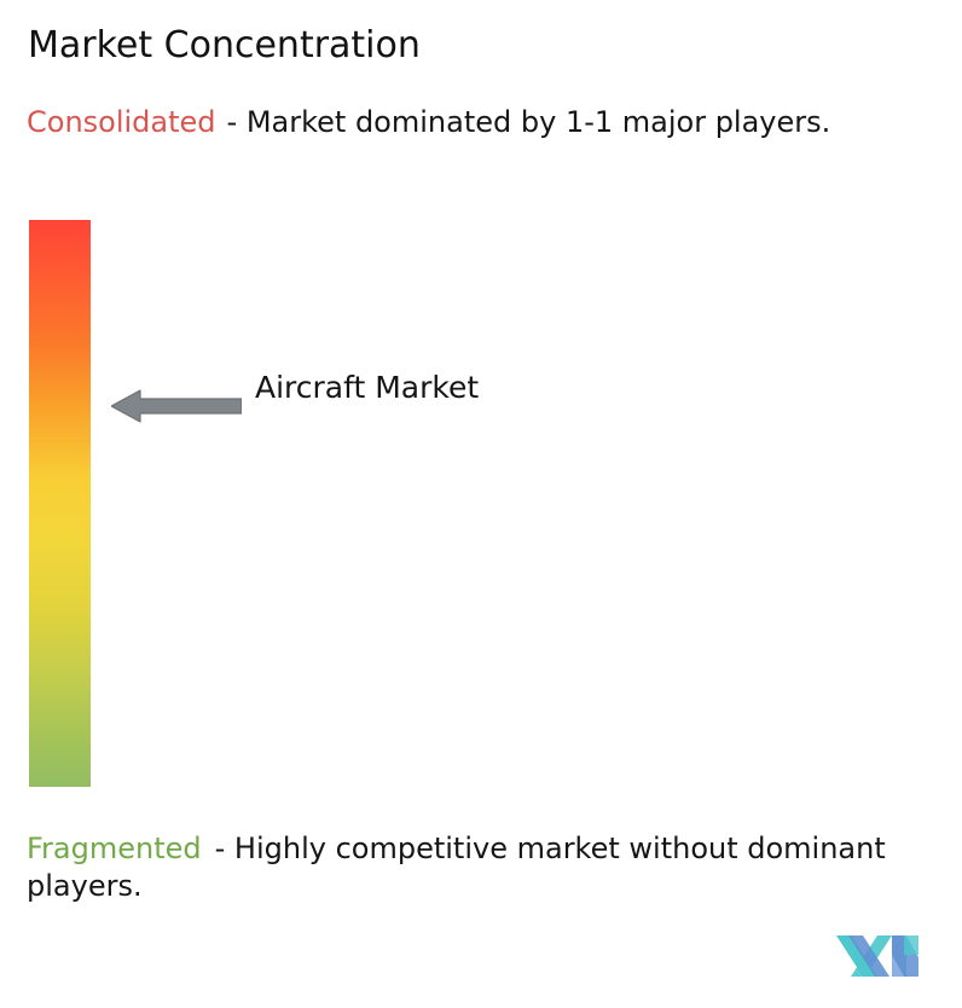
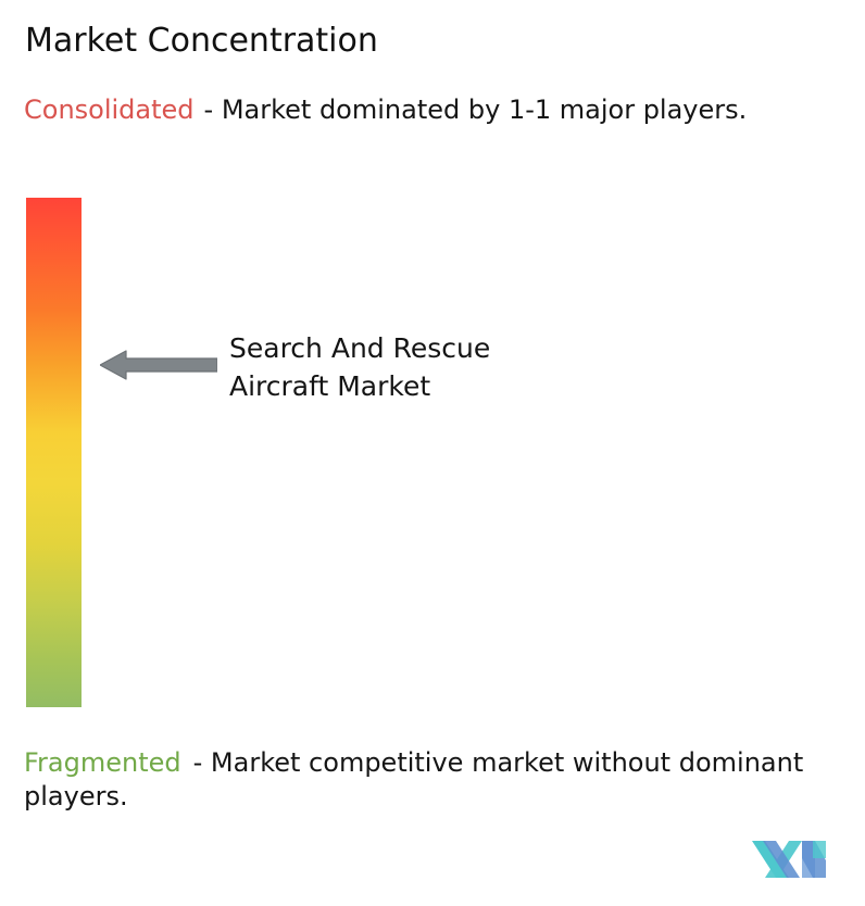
  Market Concentration
  Consolidated - Market dominated by 1-1 major players.
+ Search And Rescue
  Aircraft Market
- Fragmented - Highly competitive market without dominant players.
+ Fragmented - Market competitive market without dominant players.
